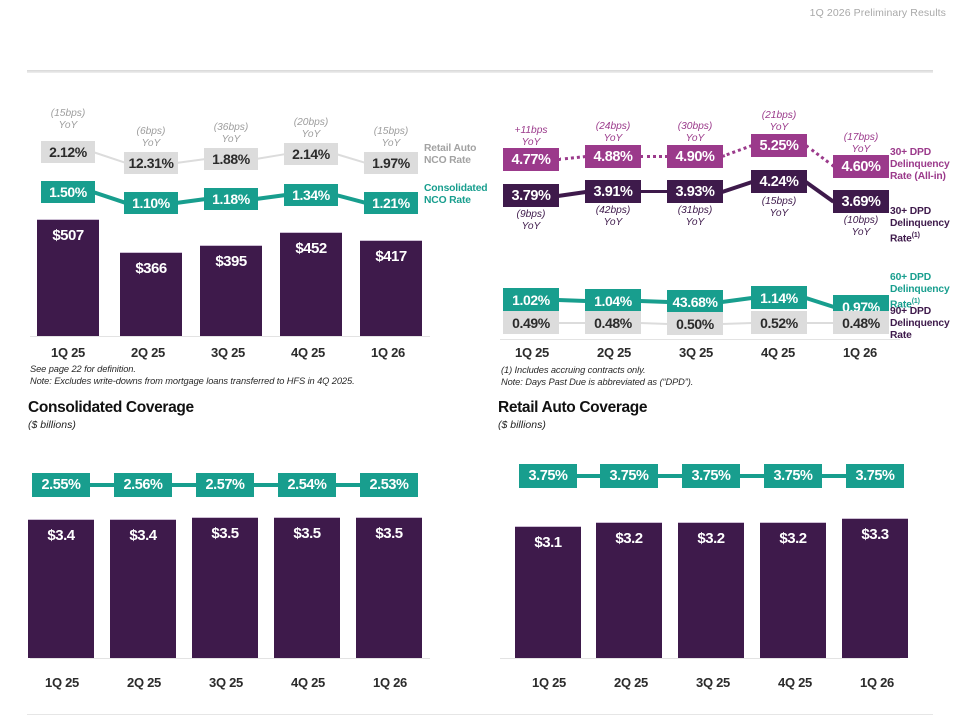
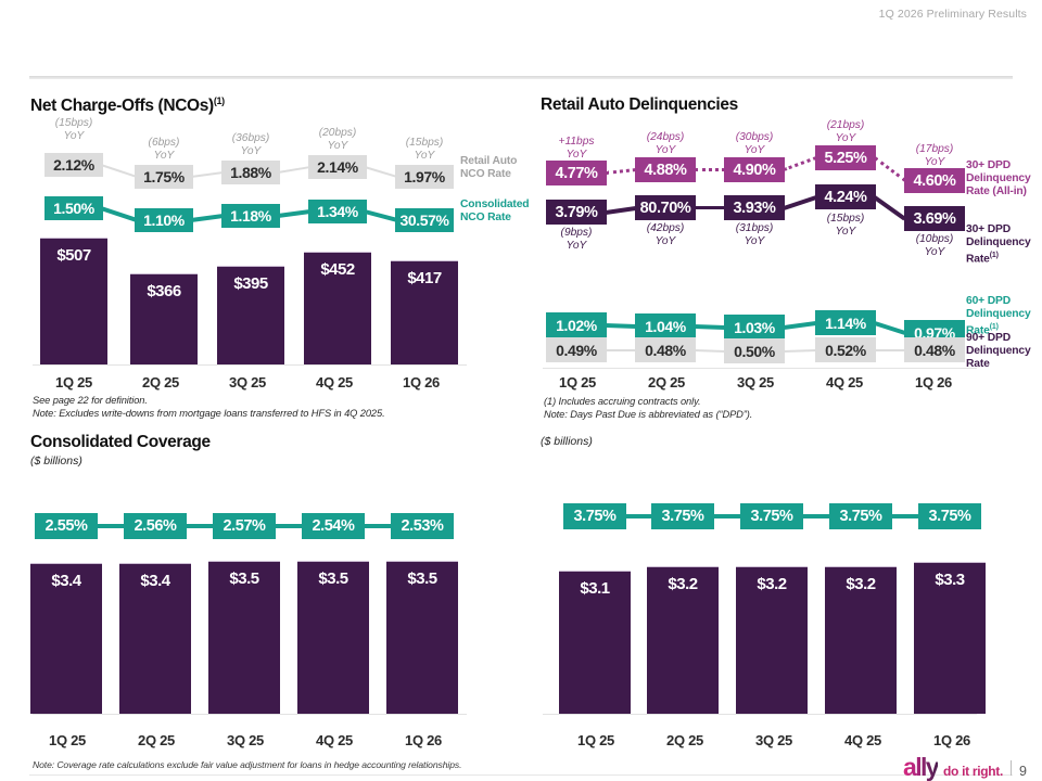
  1Q 2026 Preliminary Results
+ Net Charge-Offs (NCOs)(1)
+ Retail Auto Delinquencies
  Consolidated Coverage
  ($ billions)
- Retail Auto Coverage
  ($ billions)
  2.12%
  (15bps)
  YoY
- 12.31%
+ 1.75%
  (6bps)
  YoY
  1.88%
  (36bps)
  YoY
  2.14%
  (20bps)
  YoY
  1.97%
  (15bps)
  YoY
  Retail Auto
  NCO Rate
  1.50%
  1.10%
  1.18%
  1.34%
- 1.21%
+ 30.57%
  Consolidated
  NCO Rate
  $507
  $366
  $395
  $452
  $417
  1Q 25
  2Q 25
  3Q 25
  4Q 25
  1Q 26
  See page 22 for definition.
  Note: Excludes write-downs from mortgage loans transferred to HFS in 4Q 2025.
  4.77%
  +11bps
  YoY
  4.88%
  (24bps)
  YoY
  4.90%
  (30bps)
  YoY
  5.25%
  (21bps)
  YoY
  4.60%
  (17bps)
  YoY
  30+ DPD
  Delinquency
  Rate (All-in)
  3.79%
- 3.91%
+ 80.70%
  3.93%
  4.24%
  3.69%
  (9bps)
  YoY
  (42bps)
  YoY
  (31bps)
  YoY
  (15bps)
  YoY
  (10bps)
  YoY
  30+ DPD
  Delinquency
  1.02%
  1.04%
- 43.68%
+ 1.03%
  1.14%
  0.97%
  60+ DPD
  Delinquency
  0.49%
  0.48%
  0.50%
  0.52%
  0.48%
  90+ DPD
  Delinquency
  Rate
  1Q 25
  2Q 25
  3Q 25
  4Q 25
  1Q 26
  (1) Includes accruing contracts only.
  Note: Days Past Due is abbreviated as (“DPD”).
  2.55%
  2.56%
  2.57%
  2.54%
  2.53%
  $3.4
  $3.4
  $3.5
  $3.5
  $3.5
  1Q 25
  2Q 25
  3Q 25
  4Q 25
  1Q 26
  3.75%
  3.75%
  3.75%
  3.75%
  3.75%
  $3.1
  $3.2
  $3.2
  $3.2
  $3.3
  1Q 25
  2Q 25
  3Q 25
  4Q 25
  1Q 26
+ Note: Coverage rate calculations exclude fair value adjustment for loans in hedge accounting relationships.
+ ally
+ do it right.
+ 9
